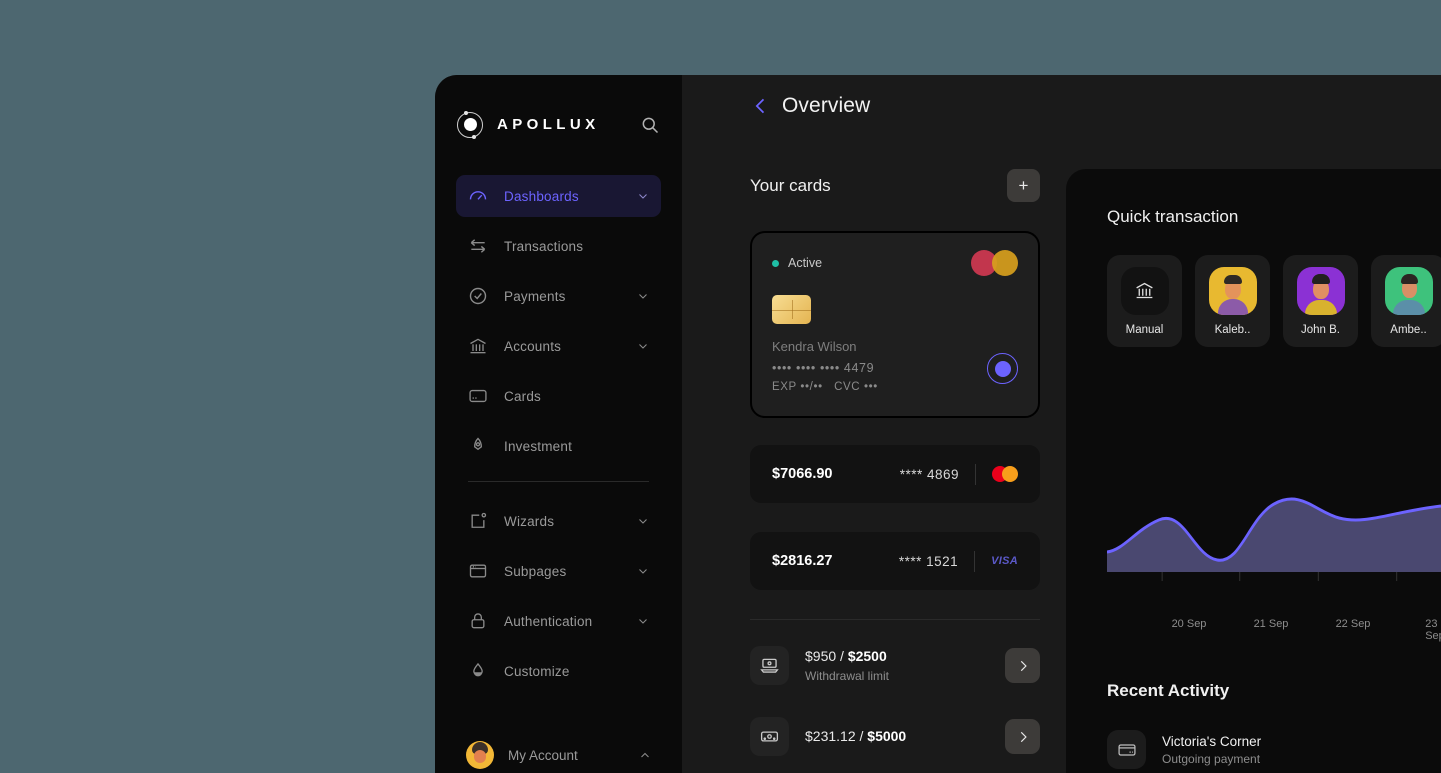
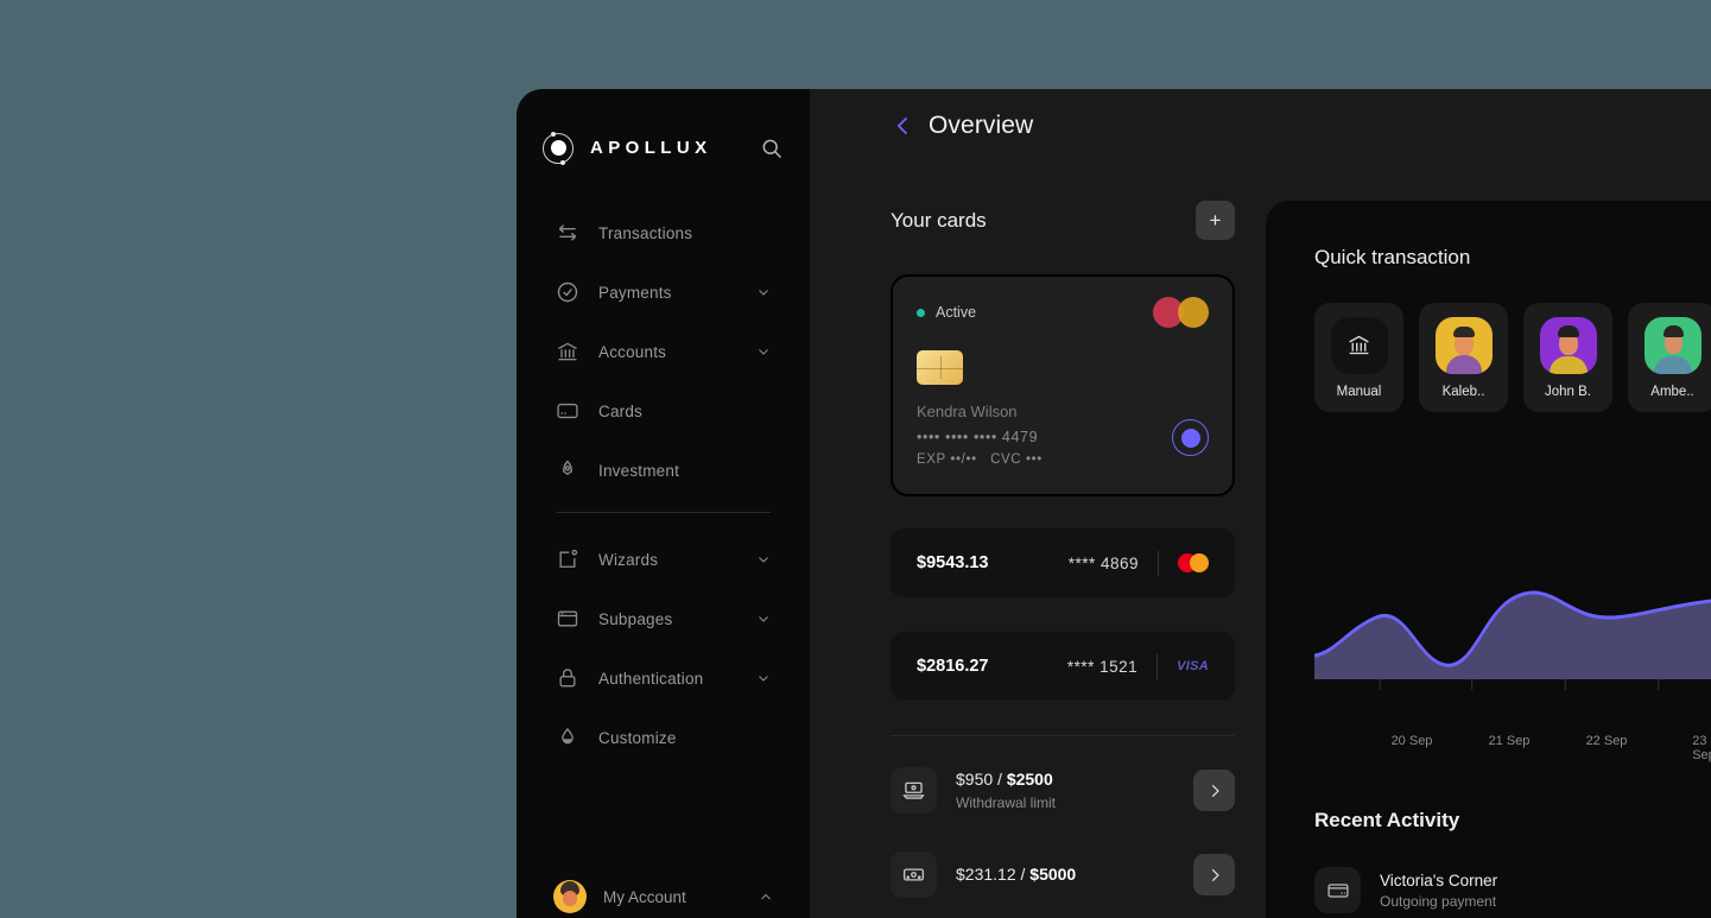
  APOLLUX
- Dashboards
  Transactions
  Payments
  Accounts
  Cards
  Investment
  Wizards
  Subpages
  Authentication
  Customize
  My Account
  Overview
  Your cards
  +
  Active
  Kendra Wilson
  •••• •••• •••• 4479
  EXP ••/•• CVC •••
- $7066.90
+ $9543.13
  **** 4869
  $2816.27
  **** 1521
  VISA
  $950 / $2500
  Withdrawal limit
  $231.12 / $5000
  Quick transaction
  Manual
  Kaleb..
  John B.
  Ambe..
  20 Sep
  21 Sep
  22 Sep
  23 Se
  Recent Activity
  Victoria's Corner
  Outgoing payment
